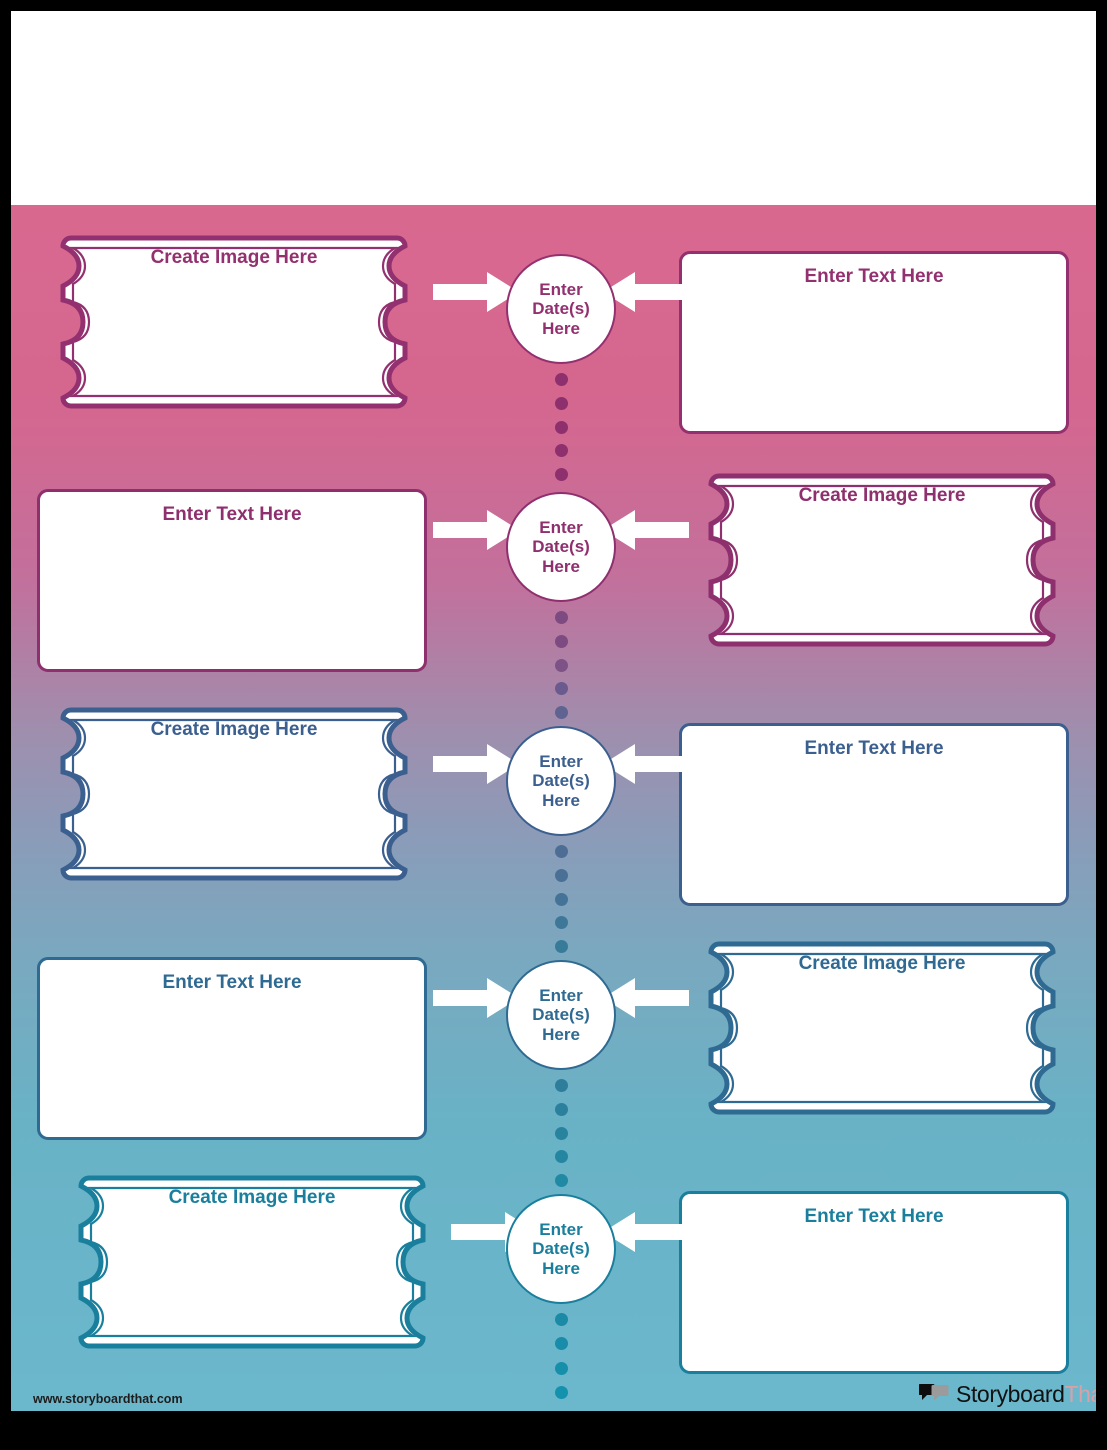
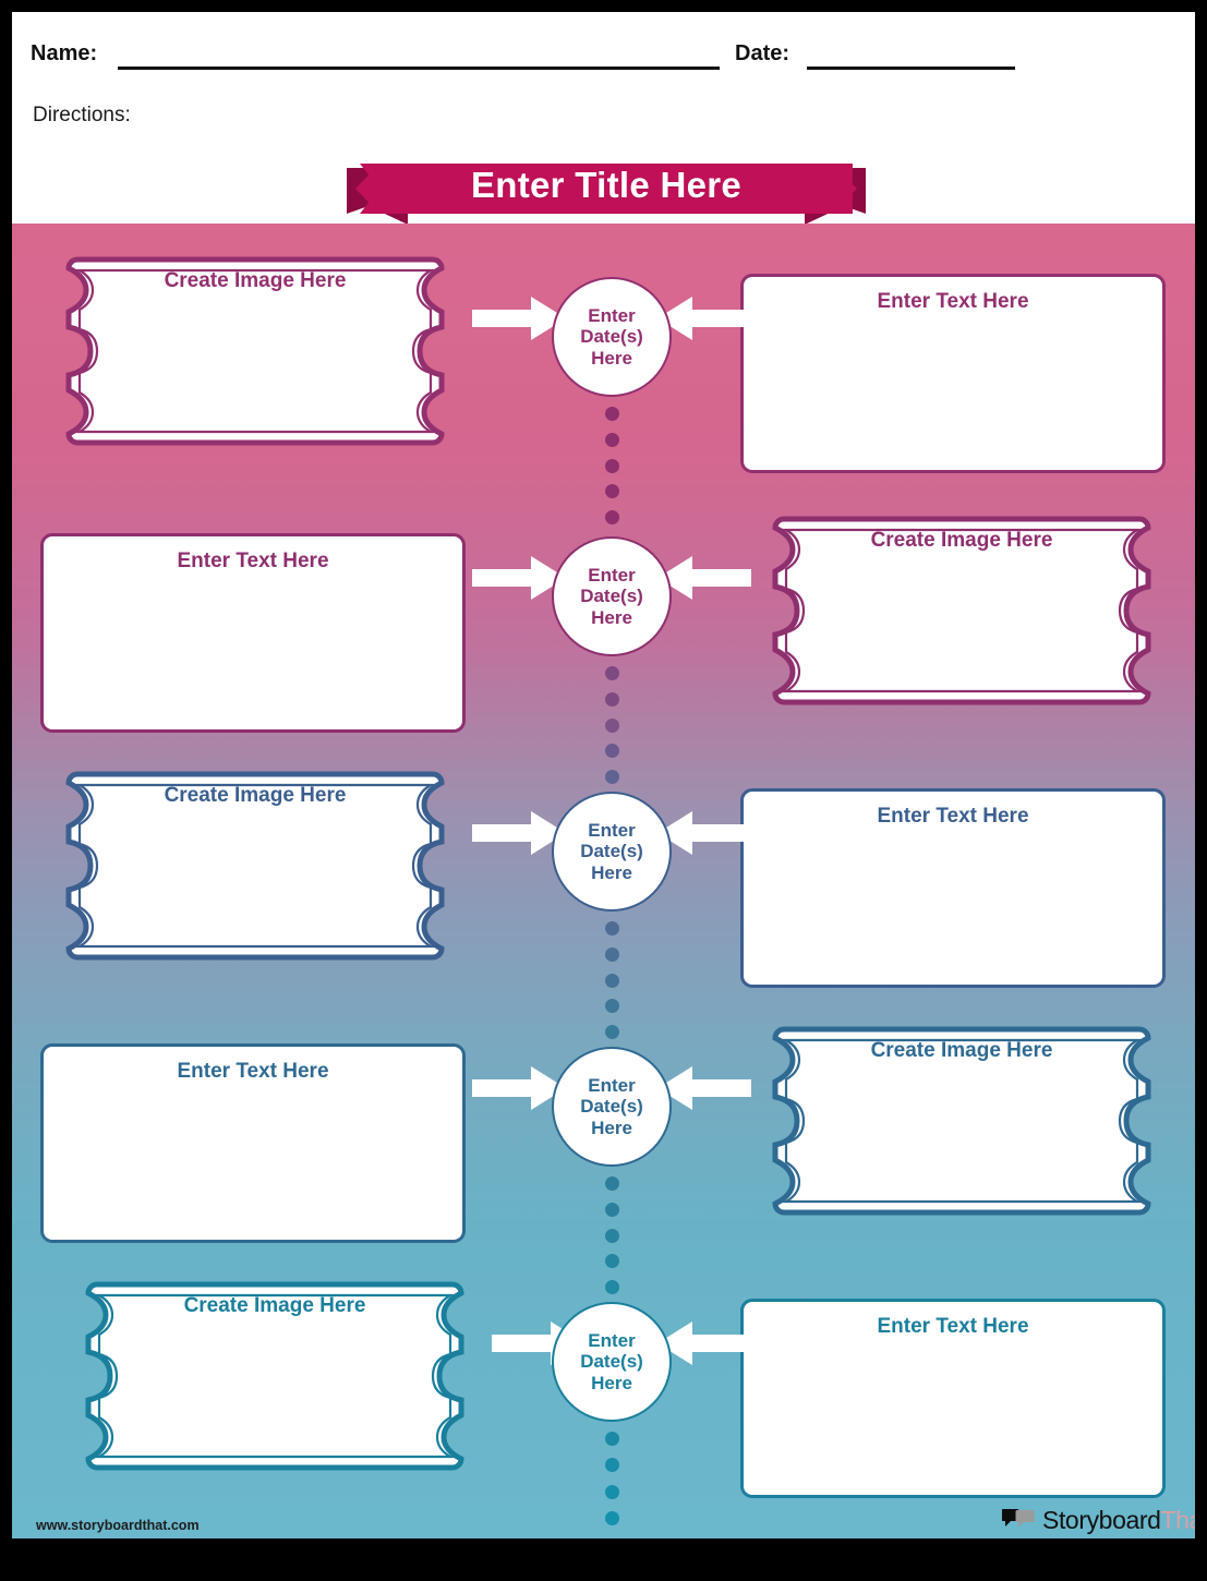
+ Name:
+ Date:
+ Directions:
+ Enter Title Here
  Create Image Here
  Enter
  Date(s)
  Here
  Enter Text Here
  Enter Text Here
  Enter
  Date(s)
  Here
  Create Image Here
  Create Image Here
  Enter
  Date(s)
  Here
  Enter Text Here
  Enter Text Here
  Enter
  Date(s)
  Here
  Create Image Here
  Create Image Here
  Enter
  Date(s)
  Here
  Enter Text Here
  www.storyboardthat.com
  StoryboardTh
